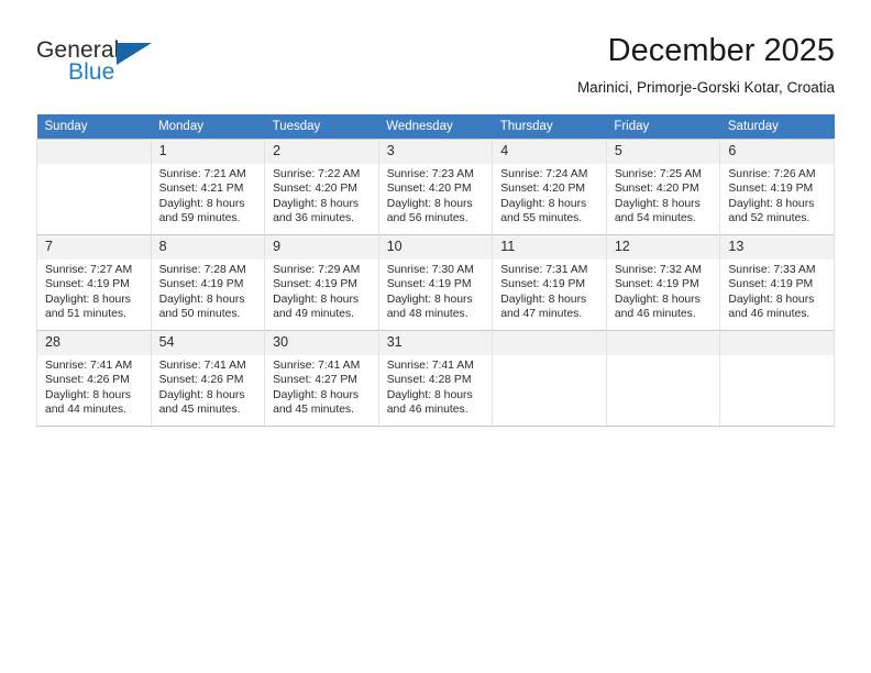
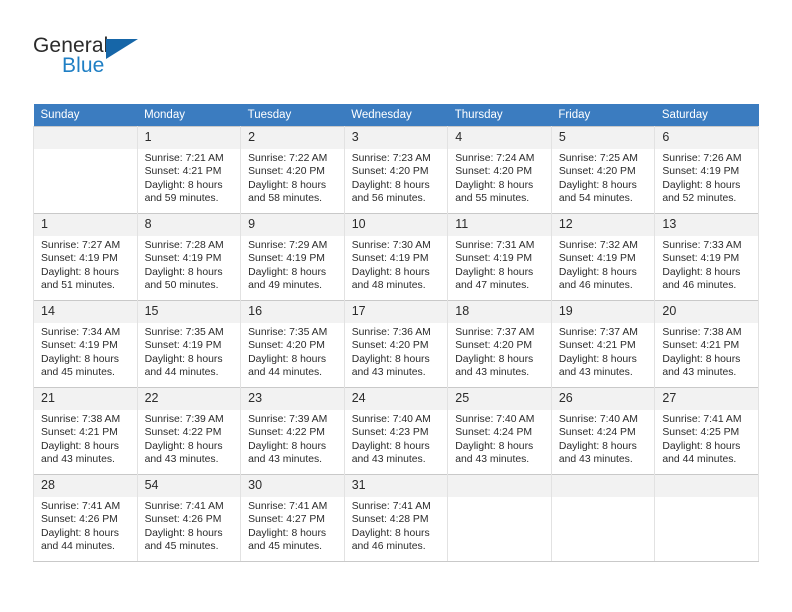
  General
  Blue
- December 2025
- Marinici, Primorje-Gorski Kotar, Croatia
  Sunday	Monday	Tuesday	Wednesday	Thursday	Friday	Saturday
- 	1Sunrise: 7:21 AMSunset: 4:21 PMDaylight: 8 hoursand 59 minutes.	2Sunrise: 7:22 AMSunset: 4:20 PMDaylight: 8 hoursand 36 minutes.	3Sunrise: 7:23 AMSunset: 4:20 PMDaylight: 8 hoursand 56 minutes.	4Sunrise: 7:24 AMSunset: 4:20 PMDaylight: 8 hoursand 55 minutes.	5Sunrise: 7:25 AMSunset: 4:20 PMDaylight: 8 hoursand 54 minutes.	6Sunrise: 7:26 AMSunset: 4:19 PMDaylight: 8 hoursand 52 minutes.
+ 	1Sunrise: 7:21 AMSunset: 4:21 PMDaylight: 8 hoursand 59 minutes.	2Sunrise: 7:22 AMSunset: 4:20 PMDaylight: 8 hoursand 58 minutes.	3Sunrise: 7:23 AMSunset: 4:20 PMDaylight: 8 hoursand 56 minutes.	4Sunrise: 7:24 AMSunset: 4:20 PMDaylight: 8 hoursand 55 minutes.	5Sunrise: 7:25 AMSunset: 4:20 PMDaylight: 8 hoursand 54 minutes.	6Sunrise: 7:26 AMSunset: 4:19 PMDaylight: 8 hoursand 52 minutes.
- 7Sunrise: 7:27 AMSunset: 4:19 PMDaylight: 8 hoursand 51 minutes.	8Sunrise: 7:28 AMSunset: 4:19 PMDaylight: 8 hoursand 50 minutes.	9Sunrise: 7:29 AMSunset: 4:19 PMDaylight: 8 hoursand 49 minutes.	10Sunrise: 7:30 AMSunset: 4:19 PMDaylight: 8 hoursand 48 minutes.	11Sunrise: 7:31 AMSunset: 4:19 PMDaylight: 8 hoursand 47 minutes.	12Sunrise: 7:32 AMSunset: 4:19 PMDaylight: 8 hoursand 46 minutes.	13Sunrise: 7:33 AMSunset: 4:19 PMDaylight: 8 hoursand 46 minutes.
+ 1Sunrise: 7:27 AMSunset: 4:19 PMDaylight: 8 hoursand 51 minutes.	8Sunrise: 7:28 AMSunset: 4:19 PMDaylight: 8 hoursand 50 minutes.	9Sunrise: 7:29 AMSunset: 4:19 PMDaylight: 8 hoursand 49 minutes.	10Sunrise: 7:30 AMSunset: 4:19 PMDaylight: 8 hoursand 48 minutes.	11Sunrise: 7:31 AMSunset: 4:19 PMDaylight: 8 hoursand 47 minutes.	12Sunrise: 7:32 AMSunset: 4:19 PMDaylight: 8 hoursand 46 minutes.	13Sunrise: 7:33 AMSunset: 4:19 PMDaylight: 8 hoursand 46 minutes.
+ 14Sunrise: 7:34 AMSunset: 4:19 PMDaylight: 8 hoursand 45 minutes.	15Sunrise: 7:35 AMSunset: 4:19 PMDaylight: 8 hoursand 44 minutes.	16Sunrise: 7:35 AMSunset: 4:20 PMDaylight: 8 hoursand 44 minutes.	17Sunrise: 7:36 AMSunset: 4:20 PMDaylight: 8 hoursand 43 minutes.	18Sunrise: 7:37 AMSunset: 4:20 PMDaylight: 8 hoursand 43 minutes.	19Sunrise: 7:37 AMSunset: 4:21 PMDaylight: 8 hoursand 43 minutes.	20Sunrise: 7:38 AMSunset: 4:21 PMDaylight: 8 hoursand 43 minutes.
+ 21Sunrise: 7:38 AMSunset: 4:21 PMDaylight: 8 hoursand 43 minutes.	22Sunrise: 7:39 AMSunset: 4:22 PMDaylight: 8 hoursand 43 minutes.	23Sunrise: 7:39 AMSunset: 4:22 PMDaylight: 8 hoursand 43 minutes.	24Sunrise: 7:40 AMSunset: 4:23 PMDaylight: 8 hoursand 43 minutes.	25Sunrise: 7:40 AMSunset: 4:24 PMDaylight: 8 hoursand 43 minutes.	26Sunrise: 7:40 AMSunset: 4:24 PMDaylight: 8 hoursand 43 minutes.	27Sunrise: 7:41 AMSunset: 4:25 PMDaylight: 8 hoursand 44 minutes.
  28Sunrise: 7:41 AMSunset: 4:26 PMDaylight: 8 hoursand 44 minutes.	54Sunrise: 7:41 AMSunset: 4:26 PMDaylight: 8 hoursand 45 minutes.	30Sunrise: 7:41 AMSunset: 4:27 PMDaylight: 8 hoursand 45 minutes.	31Sunrise: 7:41 AMSunset: 4:28 PMDaylight: 8 hoursand 46 minutes.
